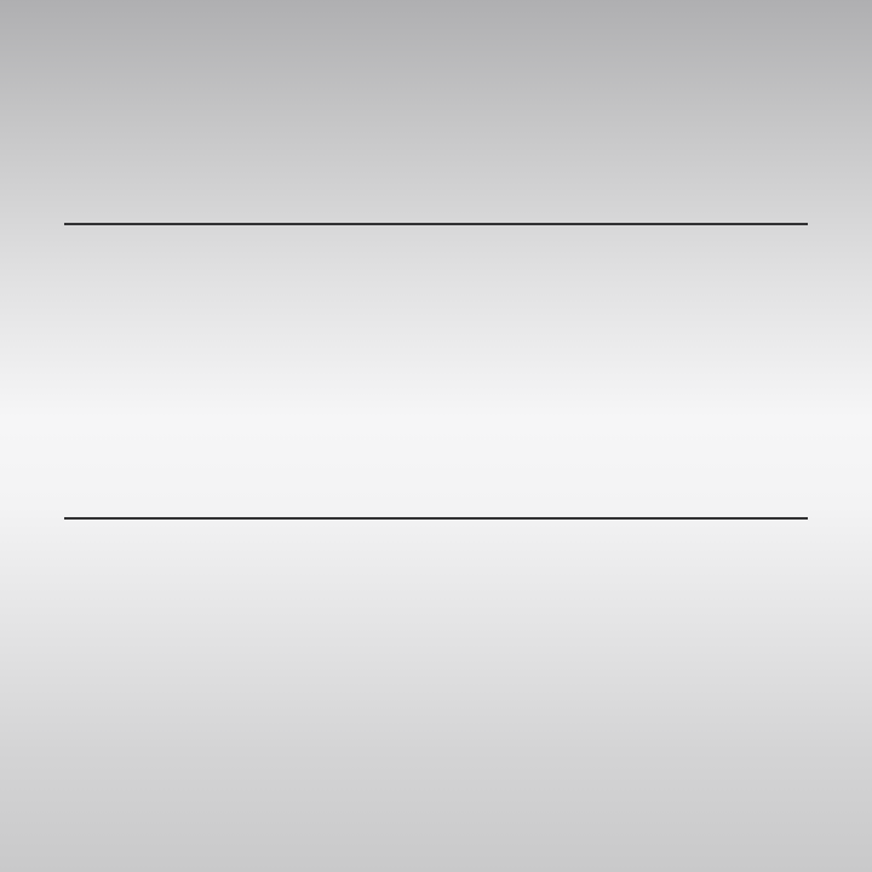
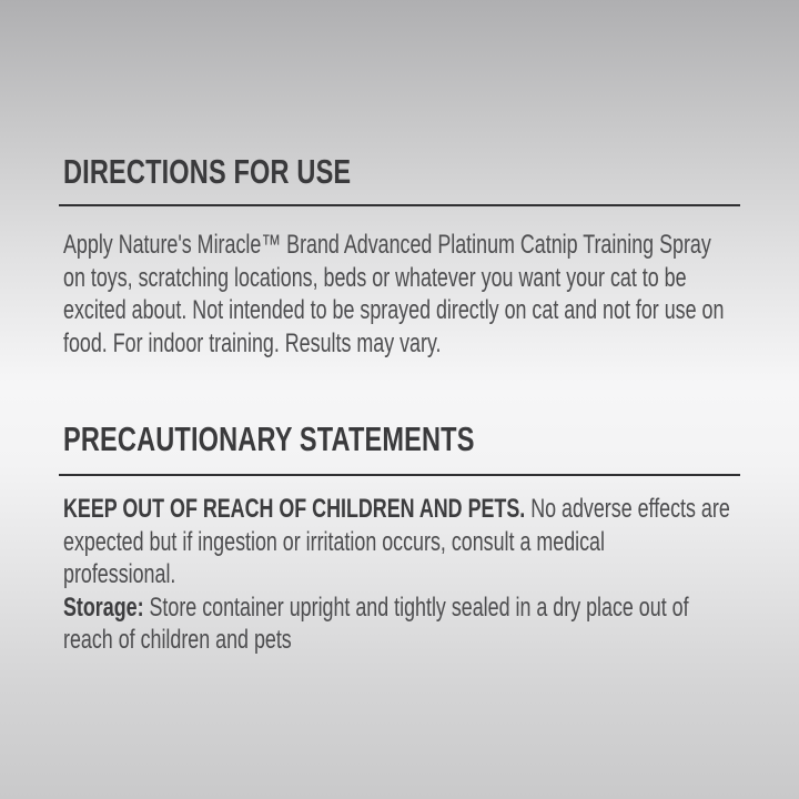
+ DIRECTIONS FOR USE
+ Apply Nature's Miracle™ Brand Advanced Platinum Catnip Training Spray
+ on toys, scratching locations, beds or whatever you want your cat to be
+ excited about. Not intended to be sprayed directly on cat and not for use on
+ food. For indoor training. Results may vary.
+ PRECAUTIONARY STATEMENTS
+ KEEP OUT OF REACH OF CHILDREN AND PETS. No adverse effects are
+ expected but if ingestion or irritation occurs, consult a medical
+ professional.
+ Storage: Store container upright and tightly sealed in a dry place out of
+ reach of children and pets
